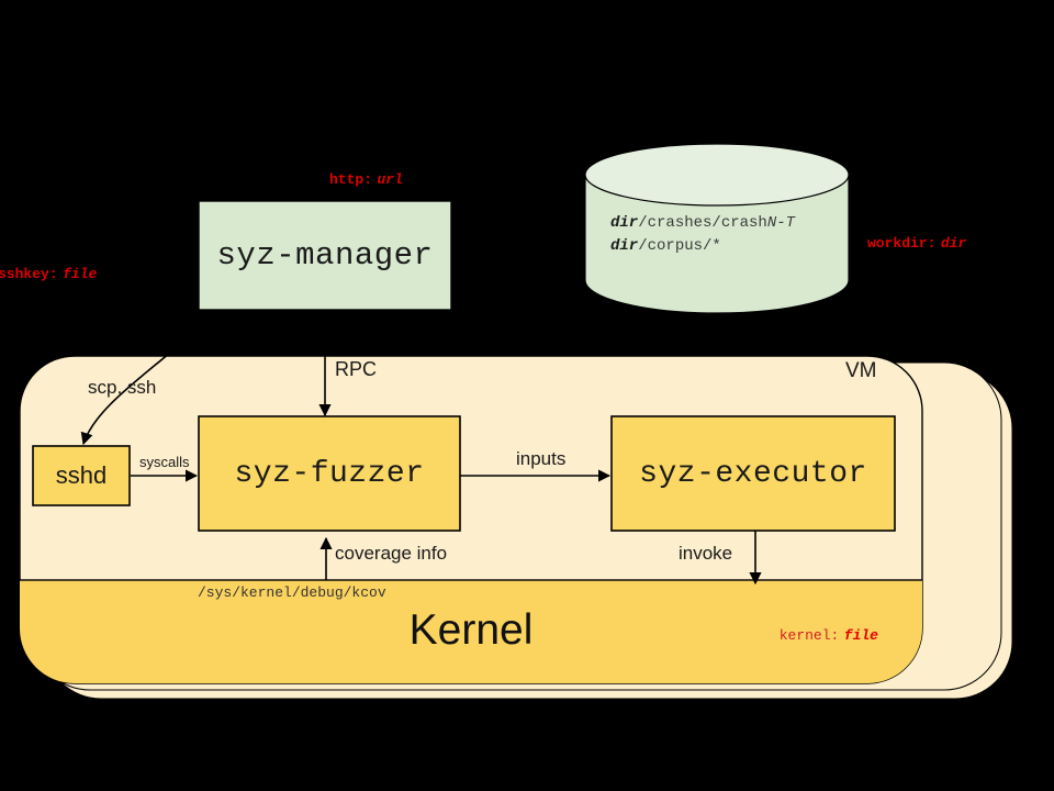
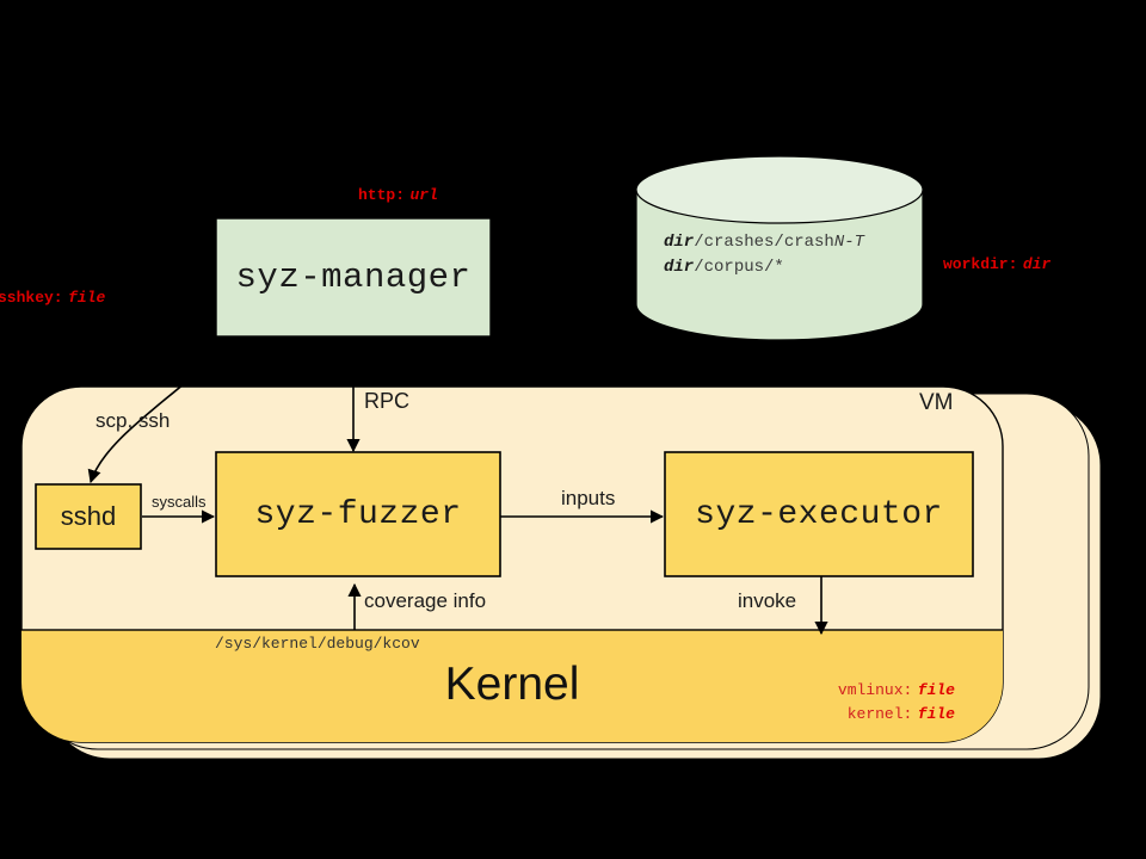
  syz-manager
  http: url
  sshkey: file
  dir/crashes/crashN-T
  dir/corpus/*
  workdir: dir
  VM
  sshd
  syz-fuzzer
  syz-executor
  scp, ssh
  RPC
  syscalls
  inputs
  coverage info
  invoke
  /sys/kernel/debug/kcov
  Kernel
+ vmlinux: file
  kernel: file
